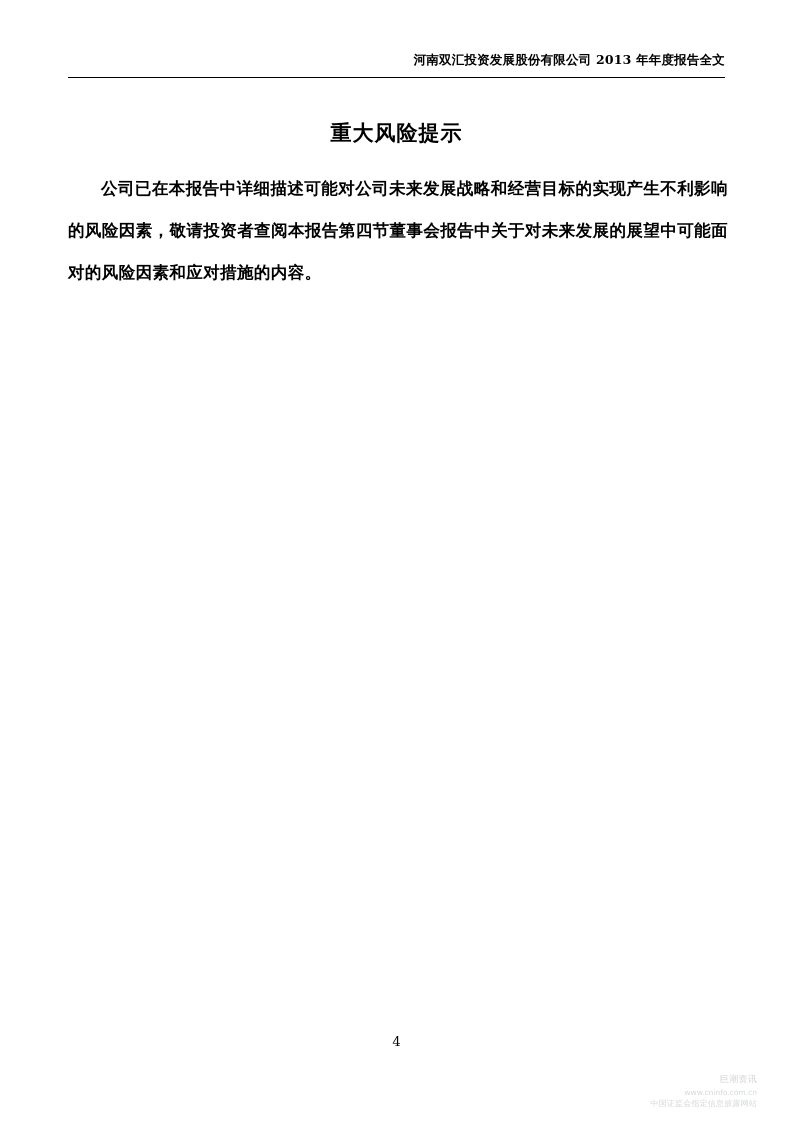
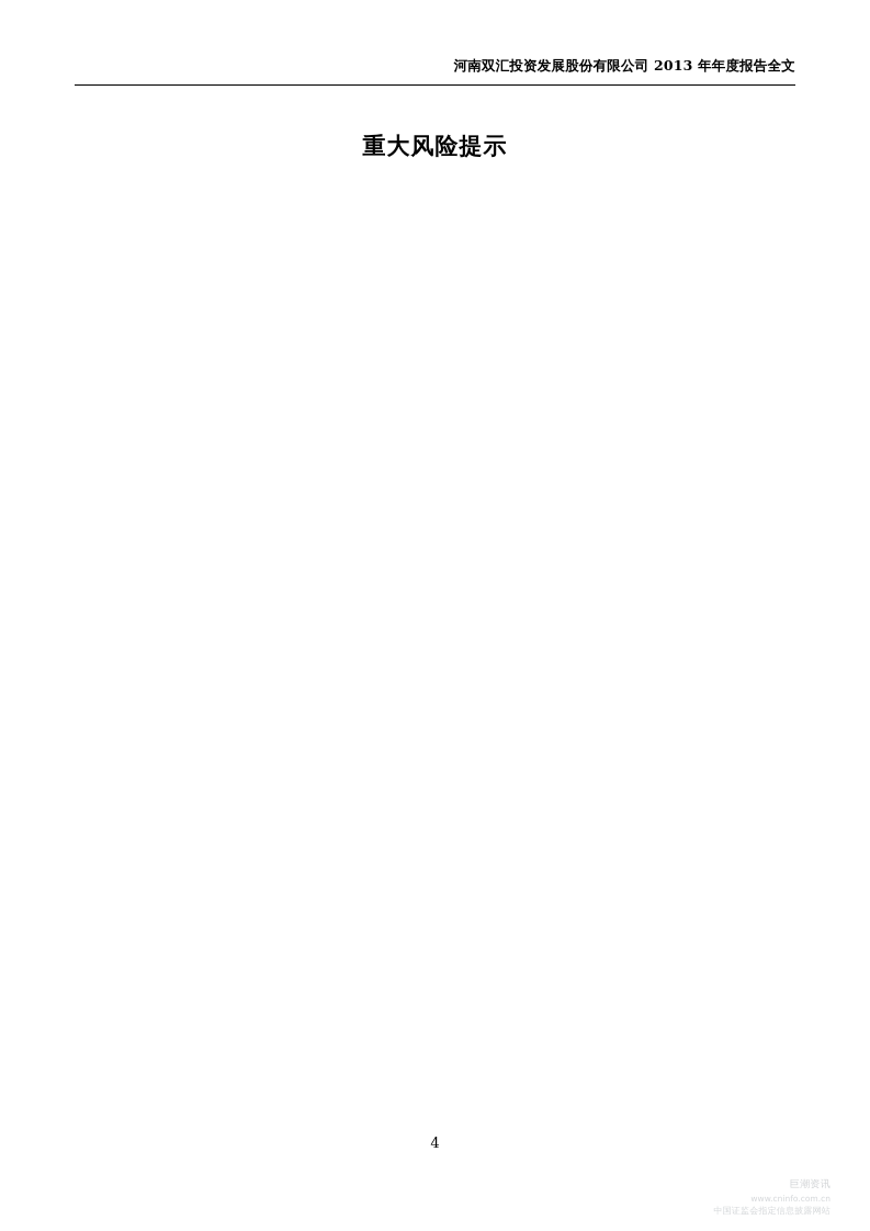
  河南双汇投资发展股份有限公司 2013 年年度报告全文
  重大风险提示
- 公司已在本报告中详细描述可能对公司未来发展战略和经营目标的实现产生不利影响的风险因素，敬请投资者查阅本报告第四节董事会报告中关于对未来发展的展望中可能面对的风险因素和应对措施的内容。
  4
  巨潮资讯
  www.cninfo.com.cn
  中国证监会指定信息披露网站
